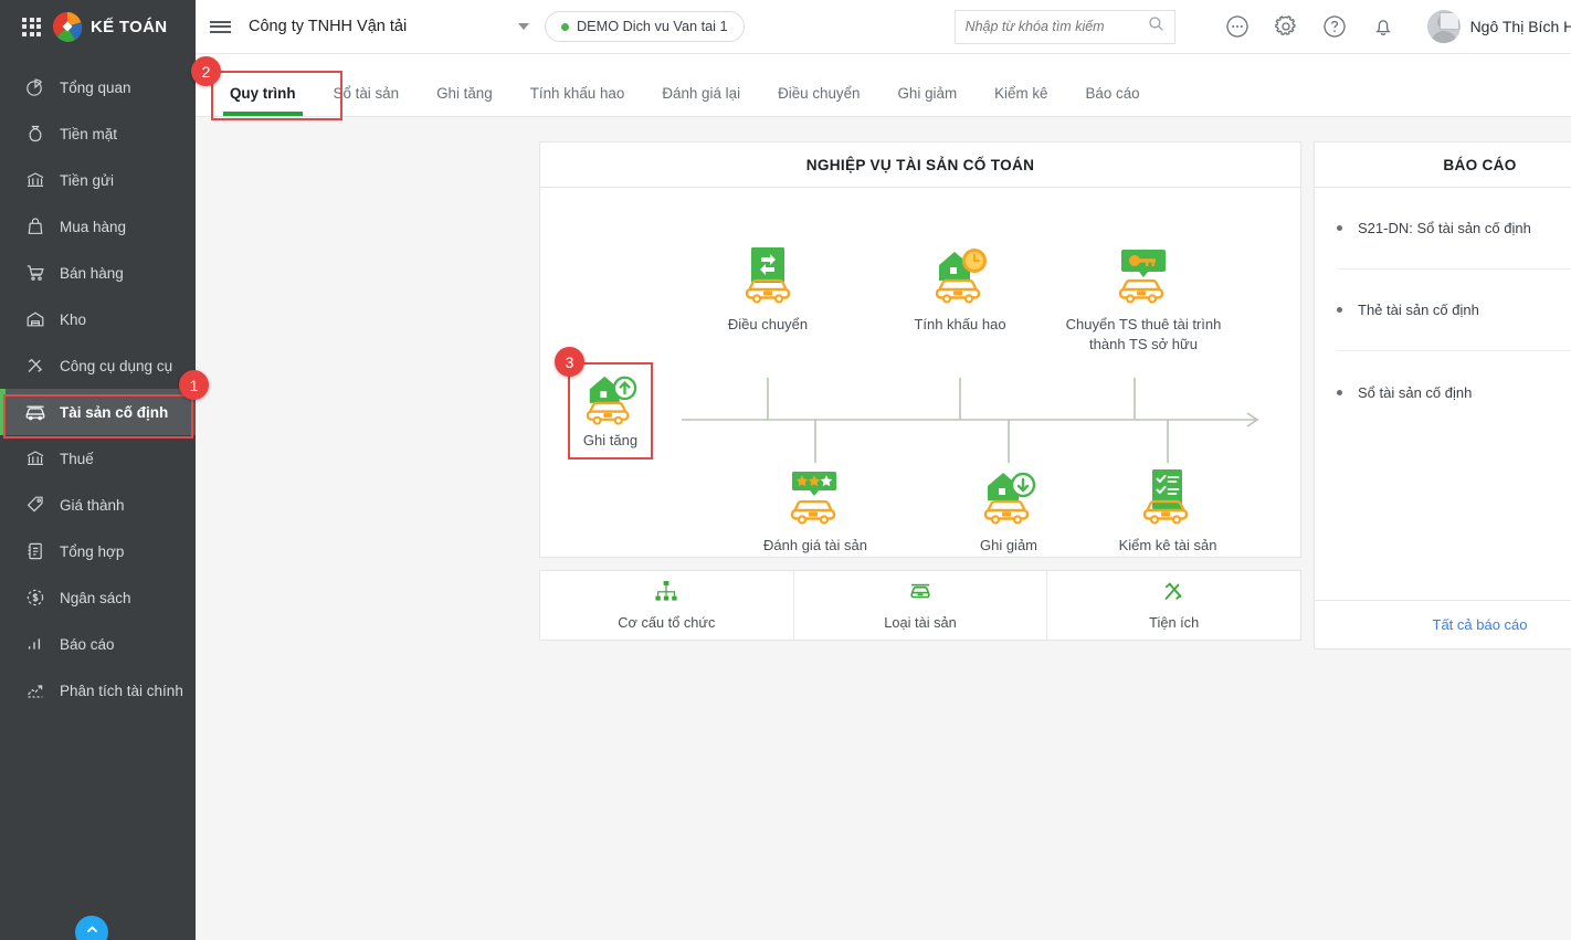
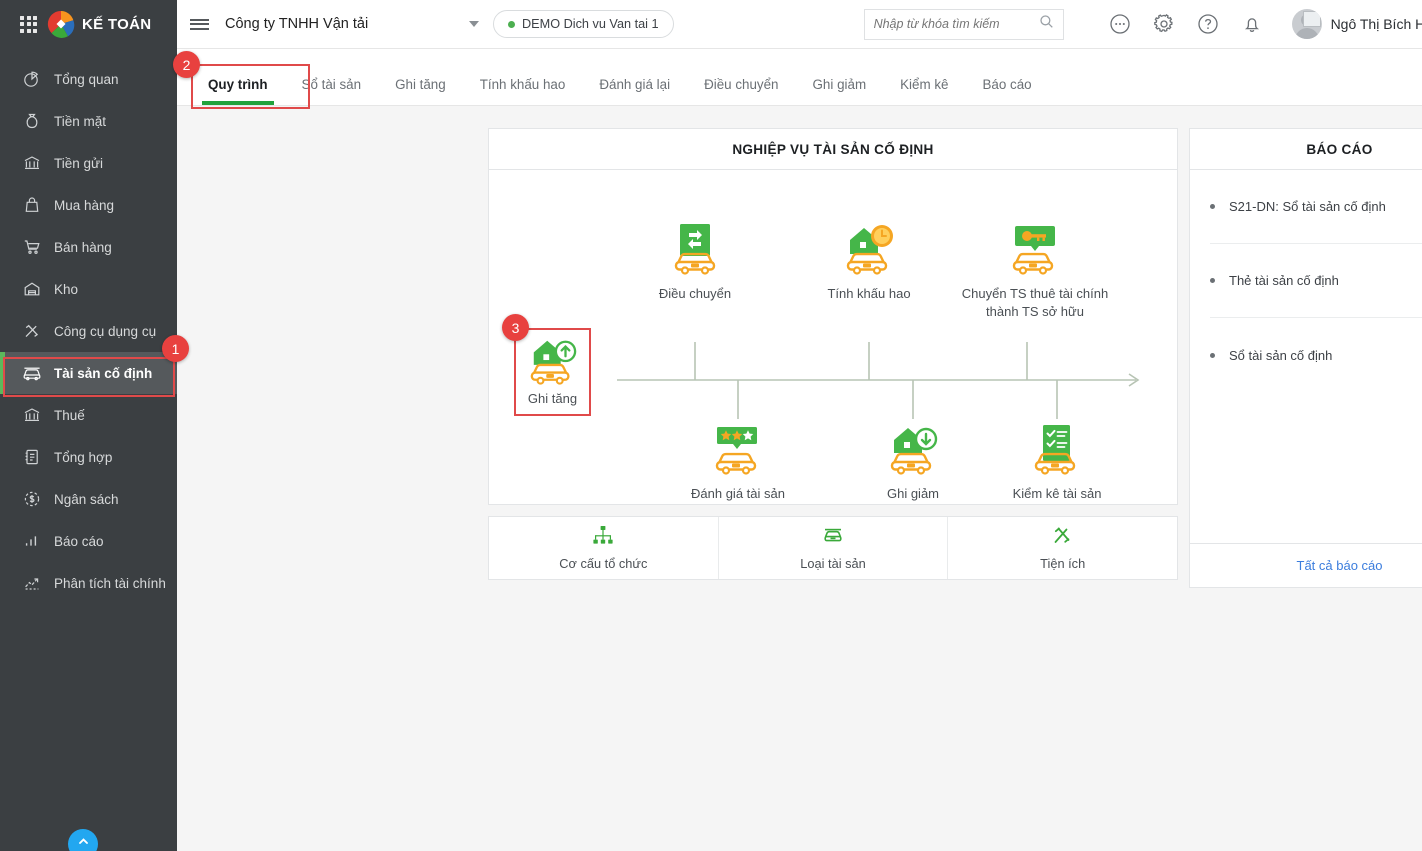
  KẾ TOÁN
  Tổng quan
  Tiền mặt
  Tiền gửi
  Mua hàng
  Bán hàng
  Kho
  Công cụ dụng cụ
  Tài sản cố định
  Thuế
- Giá thành
  Tổng hợp
  Ngân sách
  Báo cáo
  Phân tích tài chính
  Công ty TNHH Vận tải
  DEMO Dich vu Van tai 1
  Nhập từ khóa tìm kiếm
  Ngô Thị Bích H
  Quy trình
  Sổ tài sản
  Ghi tăng
  Tính khấu hao
  Đánh giá lại
  Điều chuyển
  Ghi giảm
  Kiểm kê
  Báo cáo
- NGHIỆP VỤ TÀI SẢN CỐ TOÁN
+ NGHIỆP VỤ TÀI SẢN CỐ ĐỊNH
  Điều chuyển
  Tính khấu hao
- Chuyển TS thuê tài trình thành TS sở hữu
+ Chuyển TS thuê tài chính thành TS sở hữu
  Ghi tăng
  3
  Đánh giá tài sản
  Ghi giảm
  Kiểm kê tài sản
  Cơ cấu tổ chức
  Loại tài sản
  Tiện ích
  BÁO CÁO
  S21-DN: Sổ tài sản cố định
  Thẻ tài sản cố định
  Sổ tài sản cố định
  Tất cả báo cáo
  1
  2
